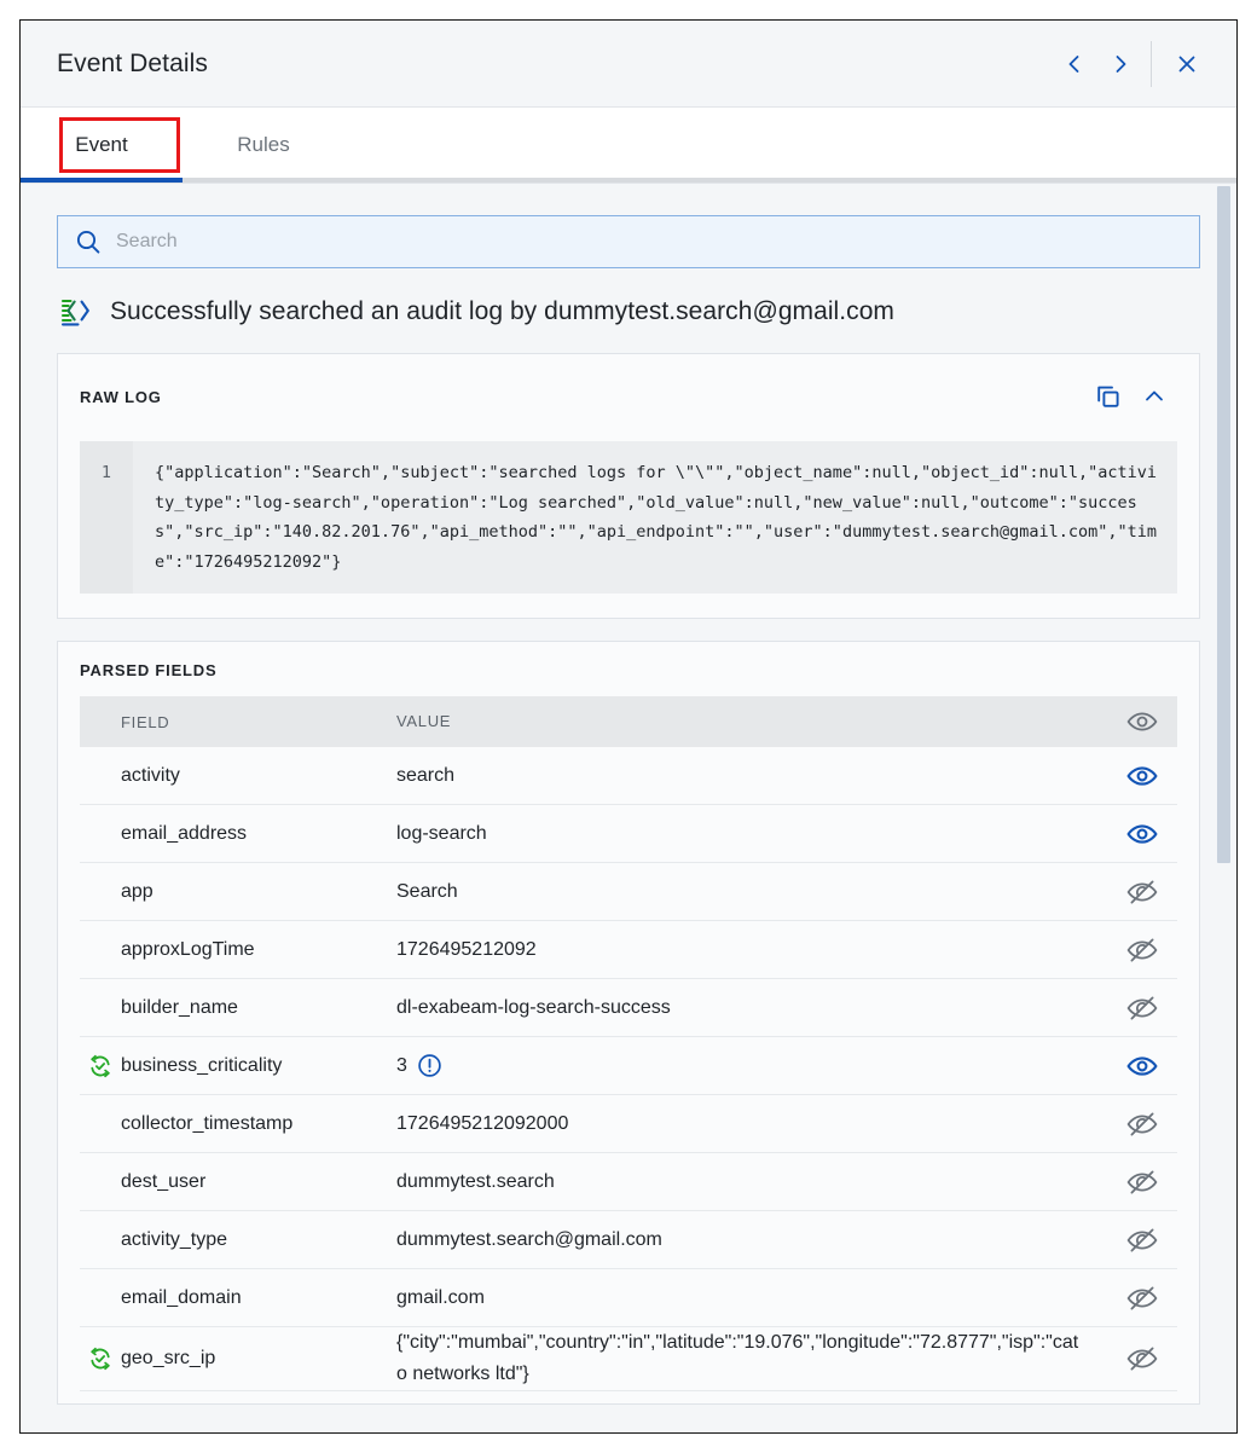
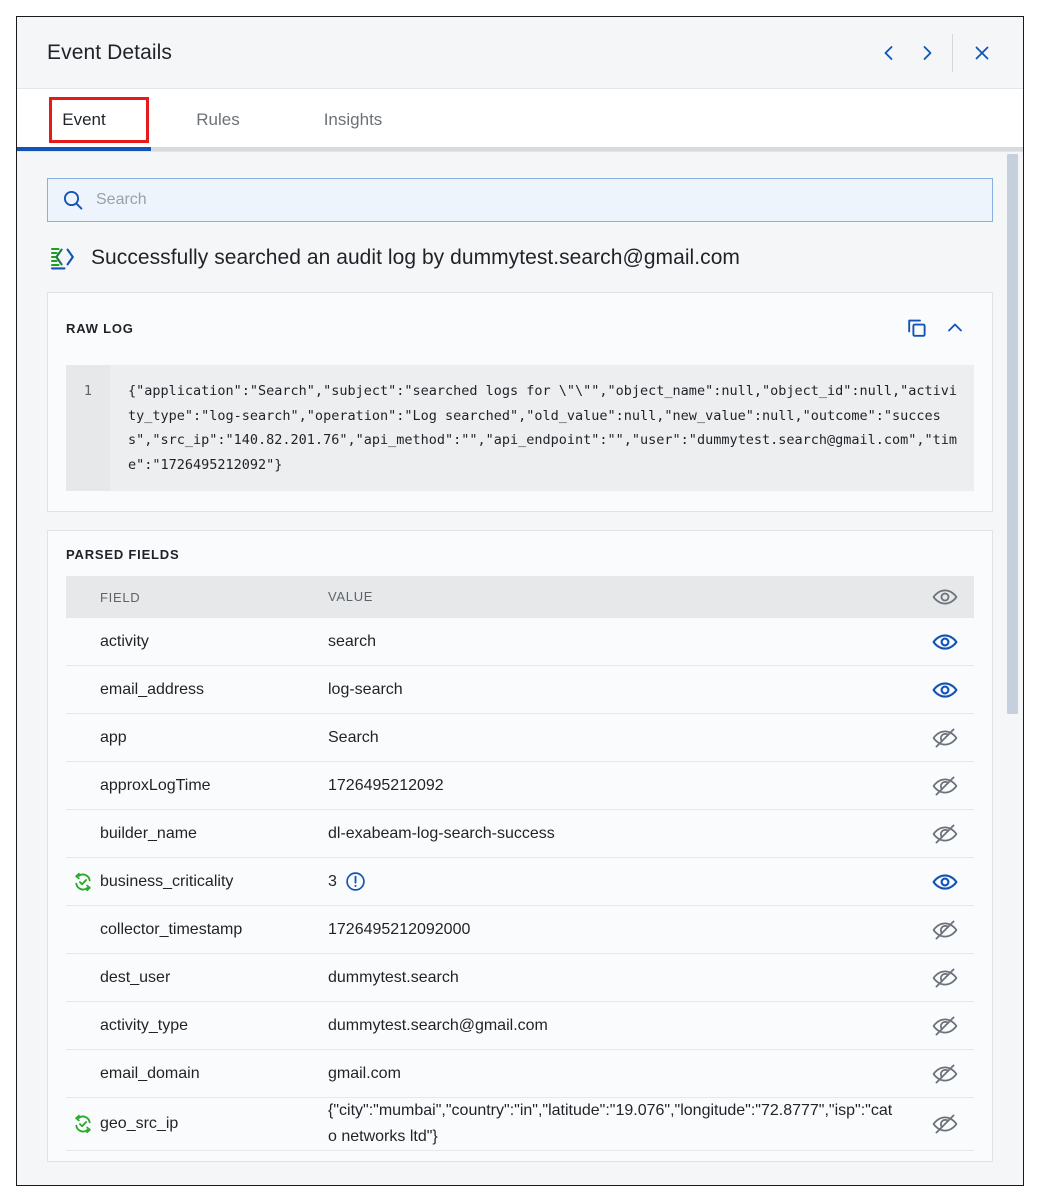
  Event Details
  Event
  Rules
+ Insights
  Search
  Successfully searched an audit log by dummytest.search@gmail.com
  RAW LOG
  1
  {"application":"Search","subject":"searched logs for \"\"","object_name":null,"object_id":null,"activity_type":"log-search","operation":"Log searched","old_value":null,"new_value":null,"outcome":"success","src_ip":"140.82.201.76","api_method":"","api_endpoint":"","user":"dummytest.search@gmail.com","time":"1726495212092"}
  PARSED FIELDS
  FIELD
  VALUE
  activity
  search
  email_address
  log-search
  app
  Search
  approxLogTime
  1726495212092
  builder_name
  dl-exabeam-log-search-success
  business_criticality
  3
  collector_timestamp
  1726495212092000
  dest_user
  dummytest.search
  activity_type
  dummytest.search@gmail.com
  email_domain
  gmail.com
  geo_src_ip
  {"city":"mumbai","country":"in","latitude":"19.076","longitude":"72.8777","isp":"cato networks ltd"}
